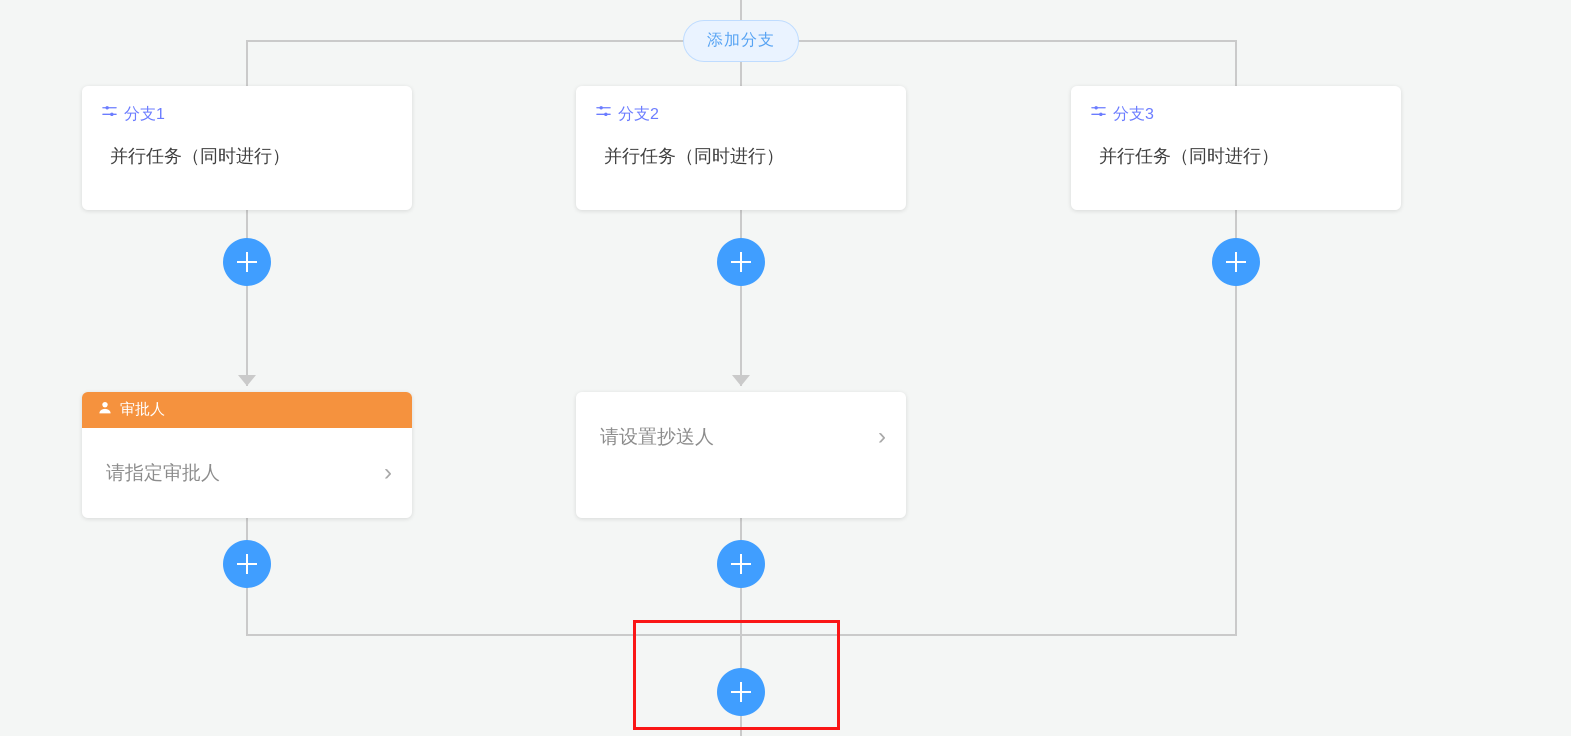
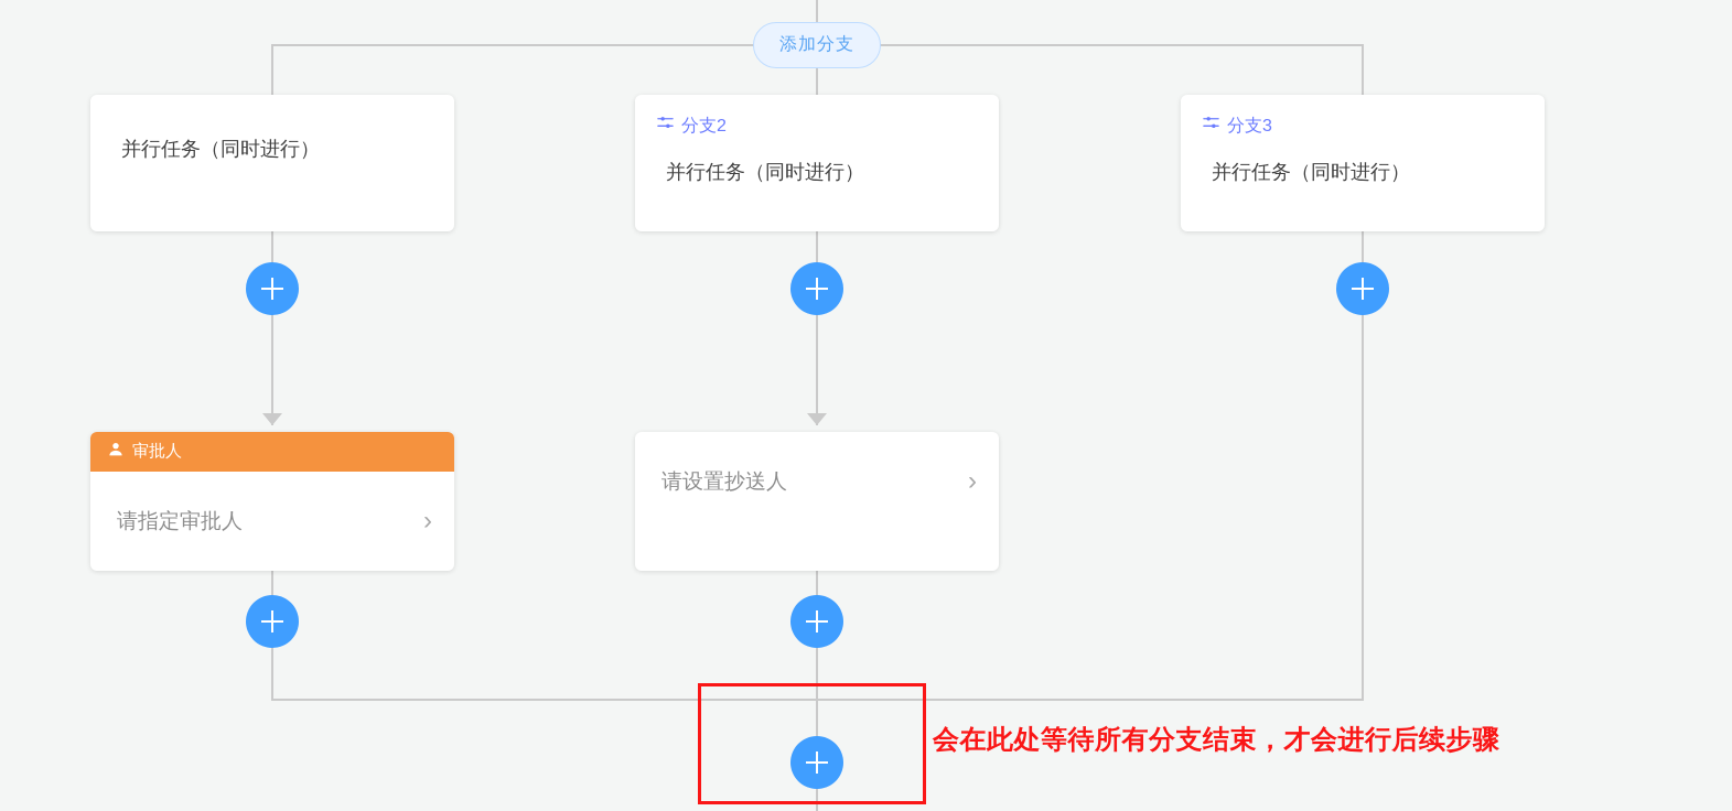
  添加分支
- 分支1
  并行任务（同时进行）
  分支2
  并行任务（同时进行）
  分支3
  并行任务（同时进行）
  审批人
  请指定审批人
  ›
  请设置抄送人
  ›
+ 会在此处等待所有分支结束，才会进行后续步骤
